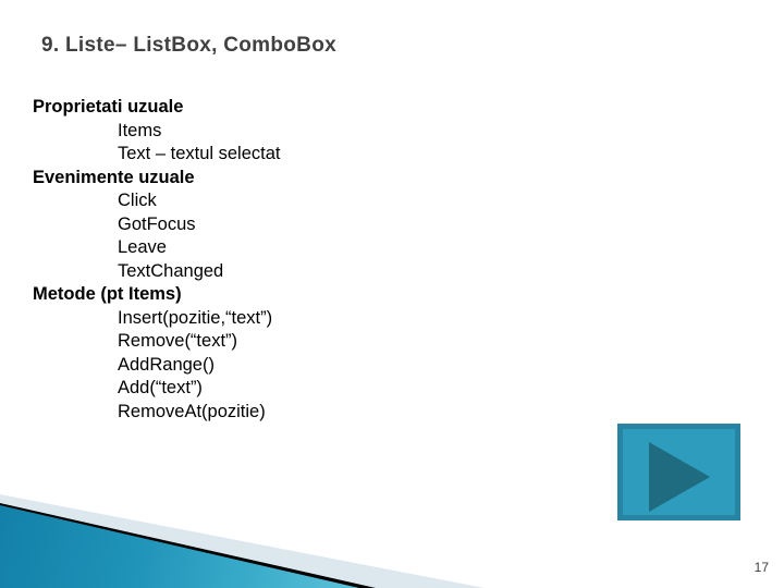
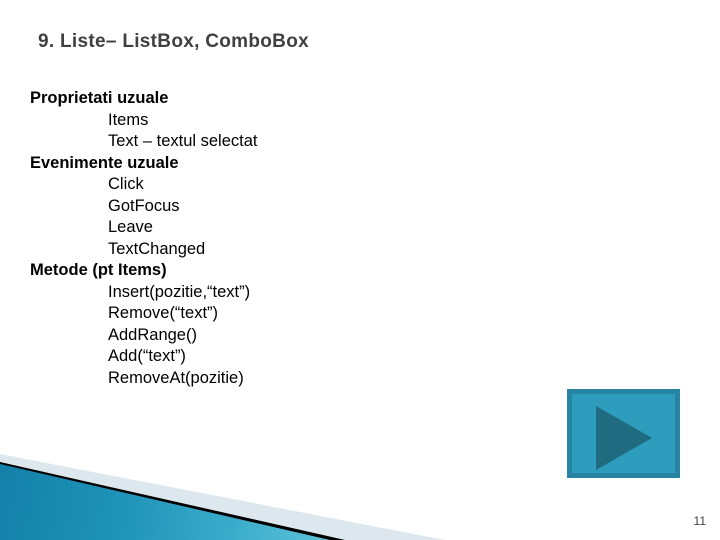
  9. Liste– ListBox, ComboBox
  Proprietati uzuale
  Items
  Text – textul selectat
  Evenimente uzuale
  Click
  GotFocus
  Leave
  TextChanged
  Metode (pt Items)
  Insert(pozitie,“text”)
  Remove(“text”)
  AddRange()
  Add(“text”)
  RemoveAt(pozitie)
- 17
+ 11
